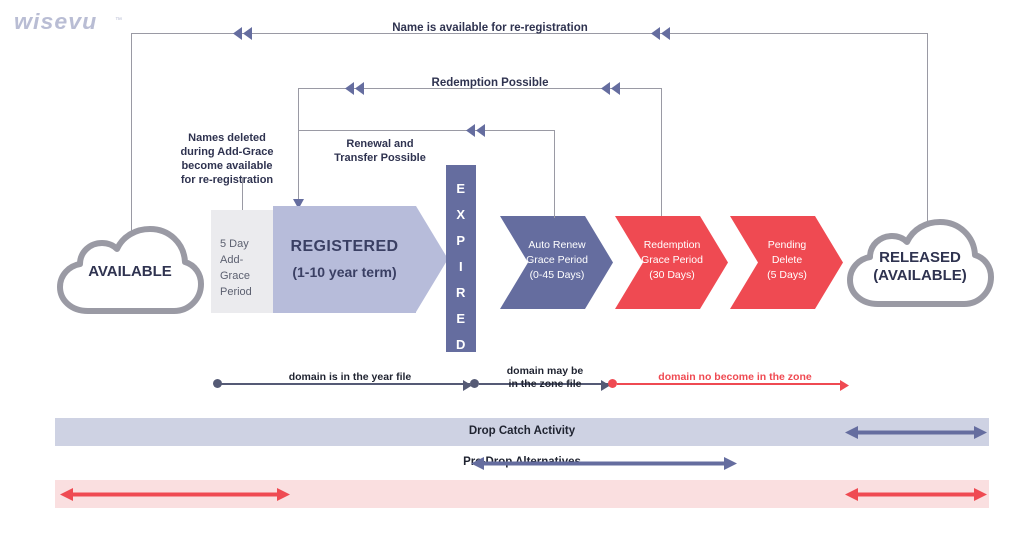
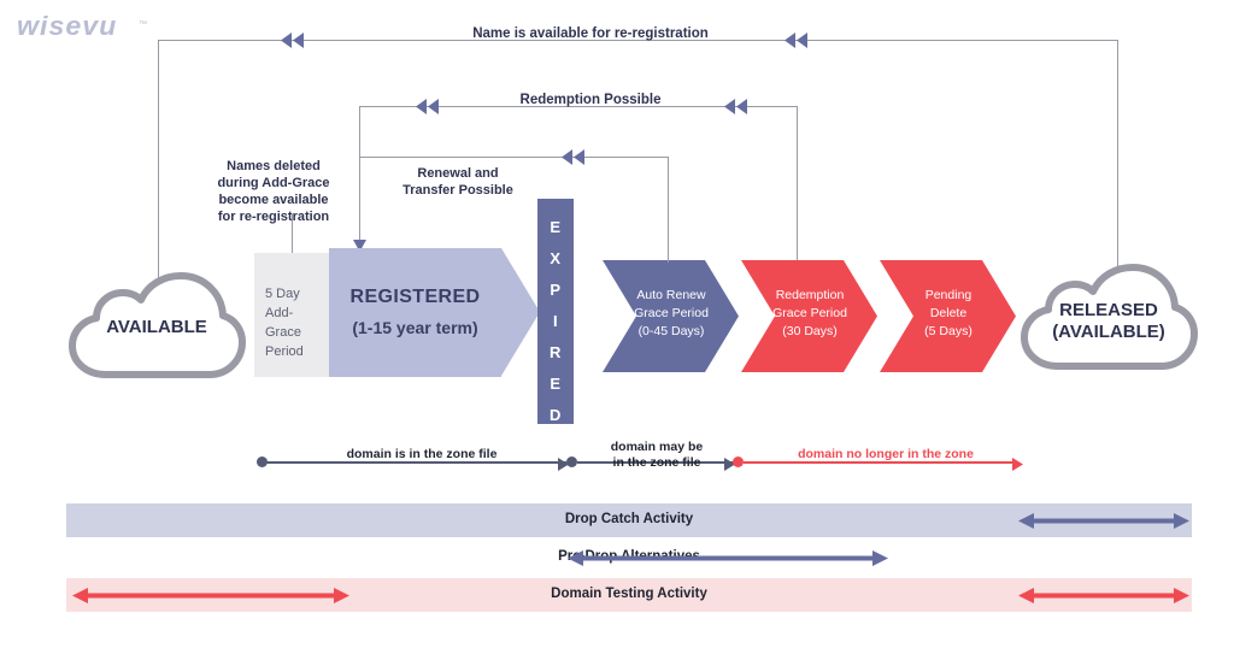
  wisevu
  Name is available for re-registration
  Redemption Possible
  Renewal and
  Transfer Possible
  Names deleted
  during Add-Grace
  become available
  for re-registration
  AVAILABLE
  5 Day Add-Grace Period
  REGISTERED
- (1-10 year term)
+ (1-15 year term)
  E
  X
  P
  I
  R
  E
  D
  Auto Renew
  Grace Period
  (0-45 Days)
  Redemption
  Grace Period
  (30 Days)
  Pending
  Delete
  (5 Days)
  RELEASED
  (AVAILABLE)
- domain is in the year file
+ domain is in the zone file
  domain may be
  in the zone file
- domain no become in the zone
+ domain no longer in the zone
  Drop Catch Activity
+ Domain Testing Activity
